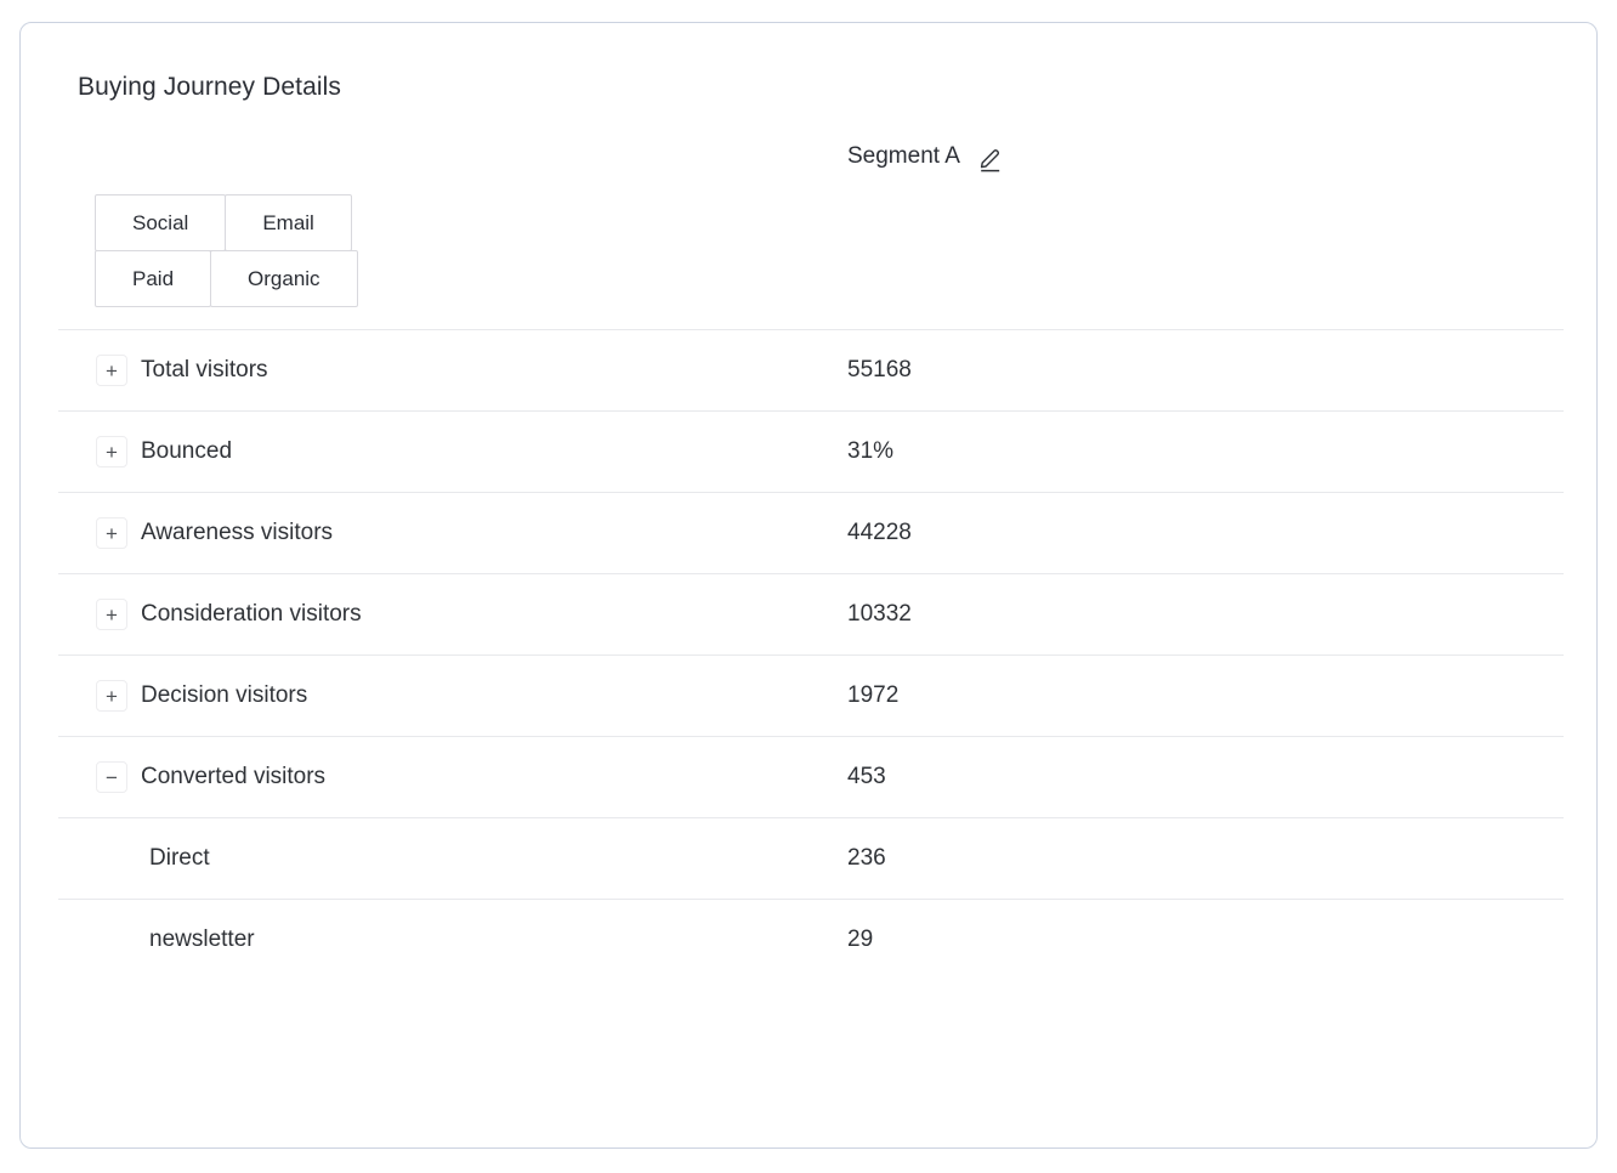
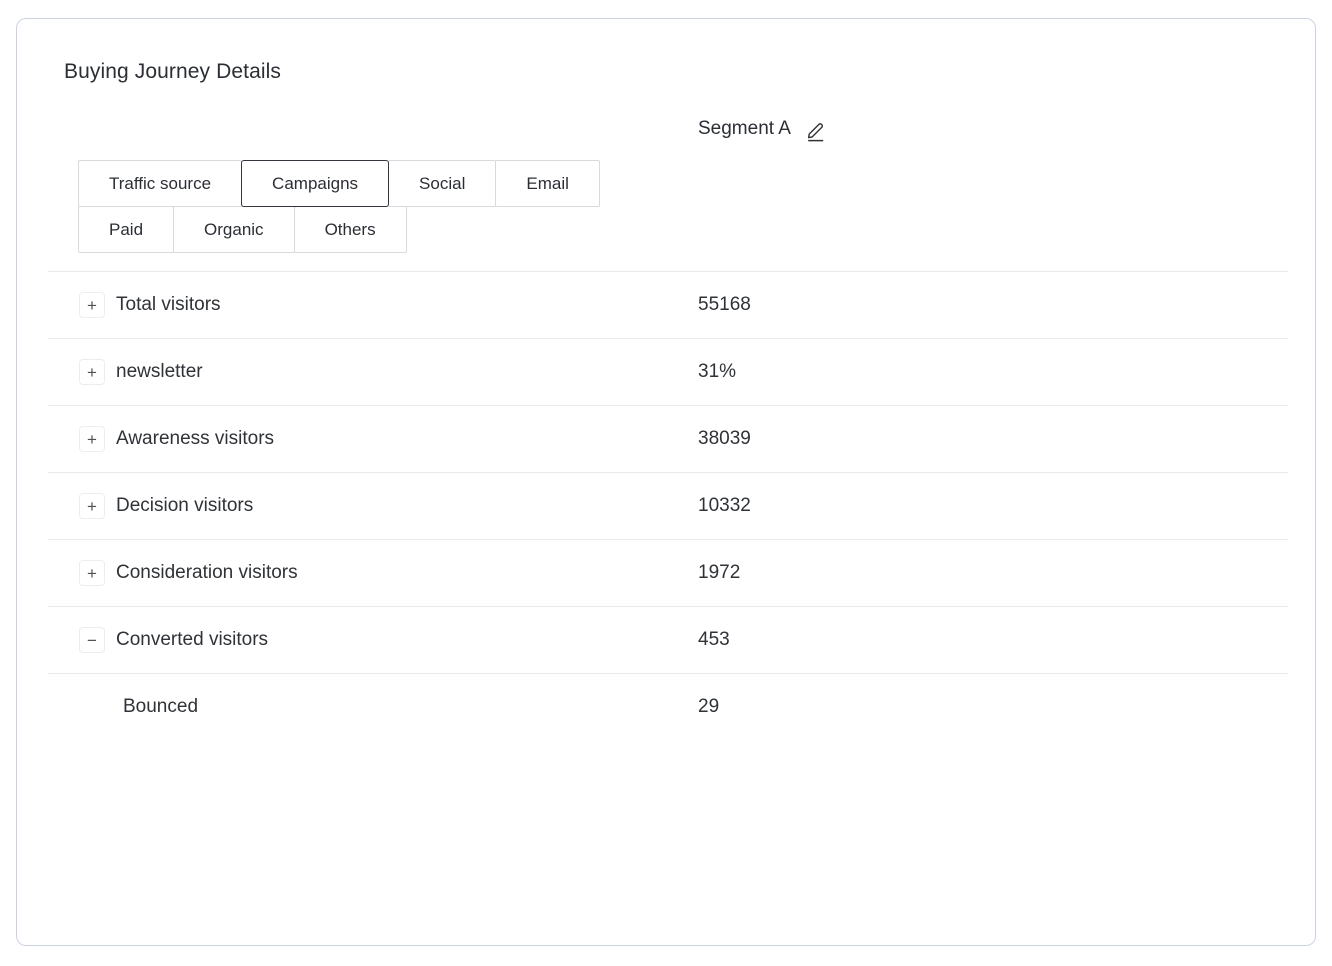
  Buying Journey Details
  Segment A
+ Traffic source
+ Campaigns
  Social
  Email
  Paid
  Organic
+ Others
  +
  Total visitors
  55168
  +
- Bounced
+ newsletter
  31%
  +
  Awareness visitors
- 44228
+ 38039
  +
- Consideration visitors
+ Decision visitors
  10332
  +
- Decision visitors
+ Consideration visitors
  1972
  −
  Converted visitors
  453
- Direct
- 236
- newsletter
+ Bounced
  29
